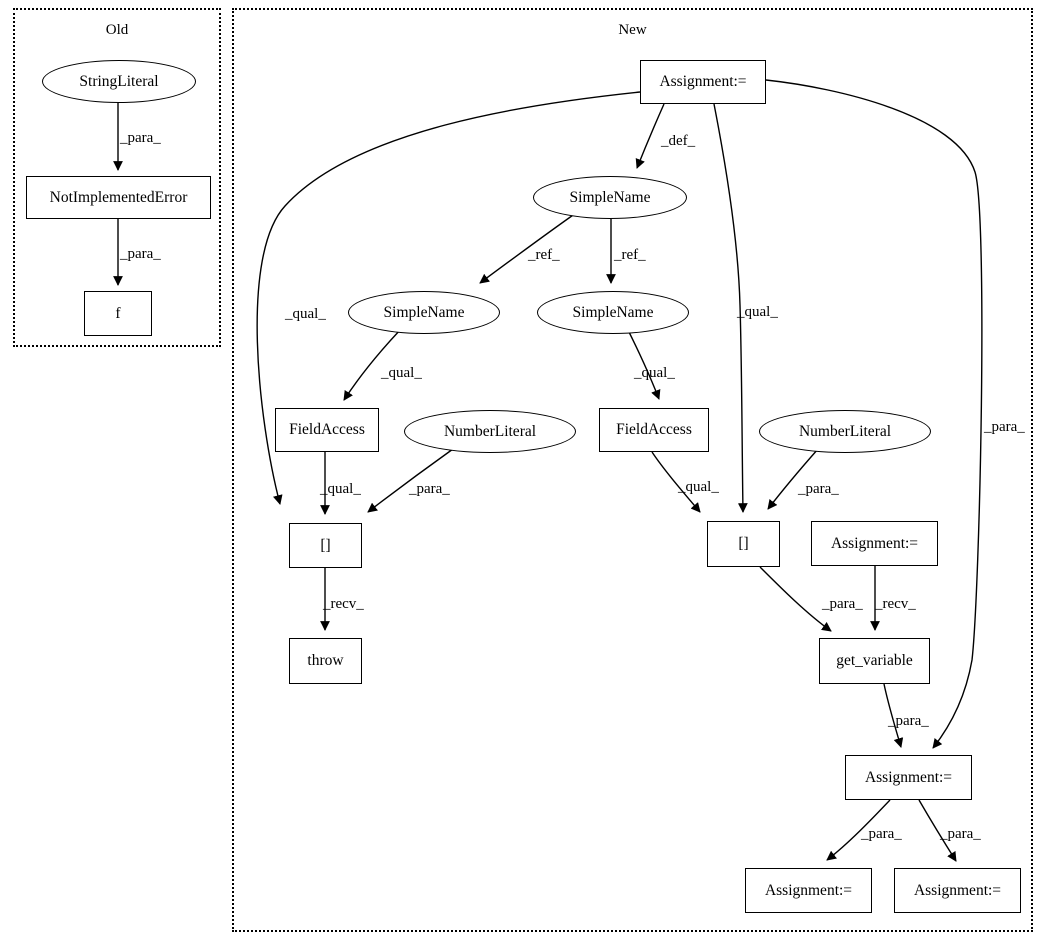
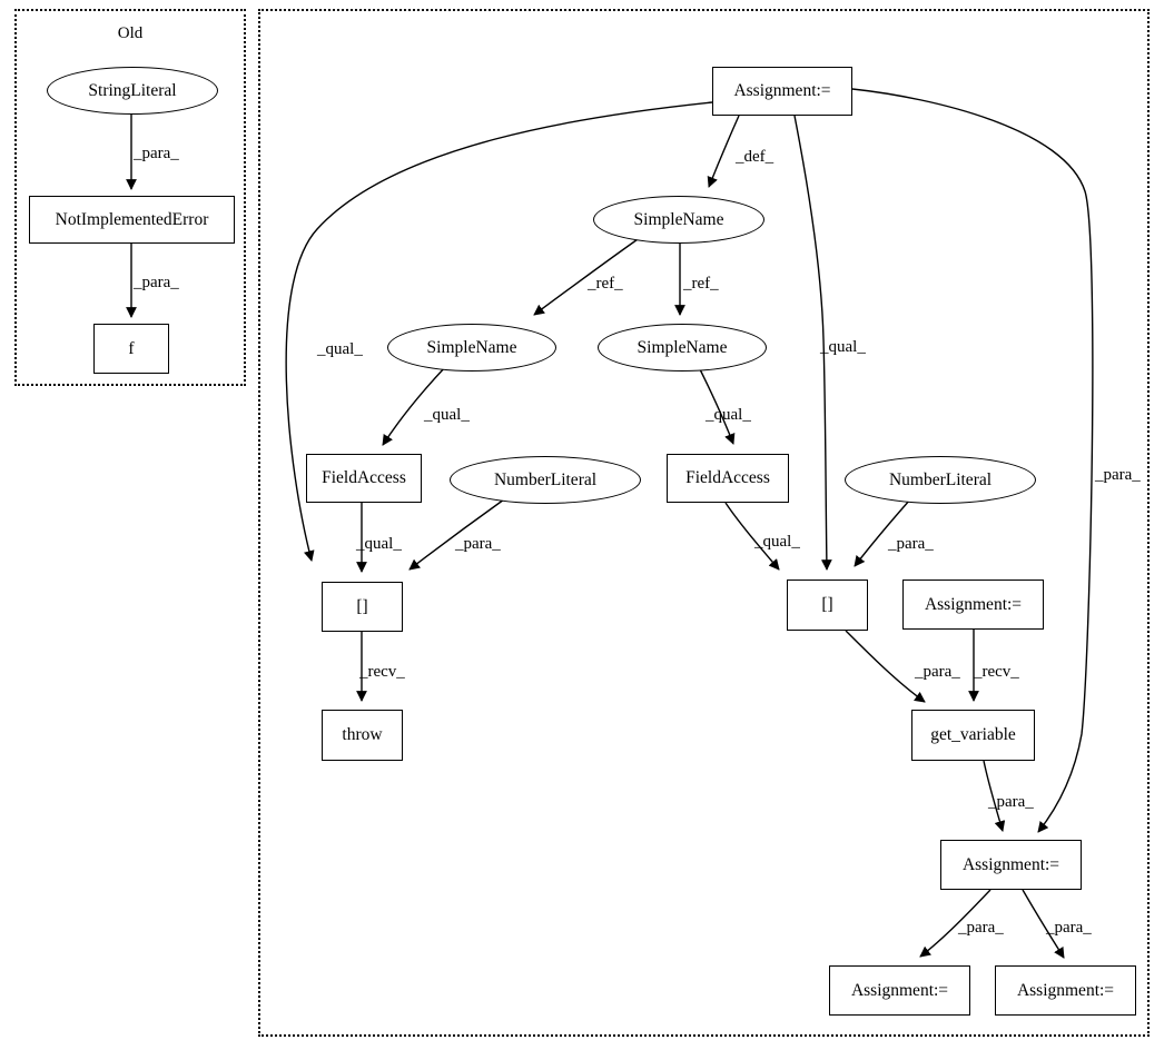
  Old
- New
  StringLiteral
  NotImplementedError
  f
  Assignment:=
  SimpleName
  SimpleName
  SimpleName
  FieldAccess
  NumberLiteral
  FieldAccess
  NumberLiteral
  []
  []
  Assignment:=
  throw
  get_variable
  Assignment:=
  Assignment:=
  Assignment:=
  _para_
  _para_
  _def_
  _qual_
  _qual_
  _para_
  _ref_
  _ref_
  _qual_
  _qual_
  _qual_
  _para_
  _qual_
  _para_
  _recv_
  _para_
  _recv_
  _para_
  _para_
  _para_
